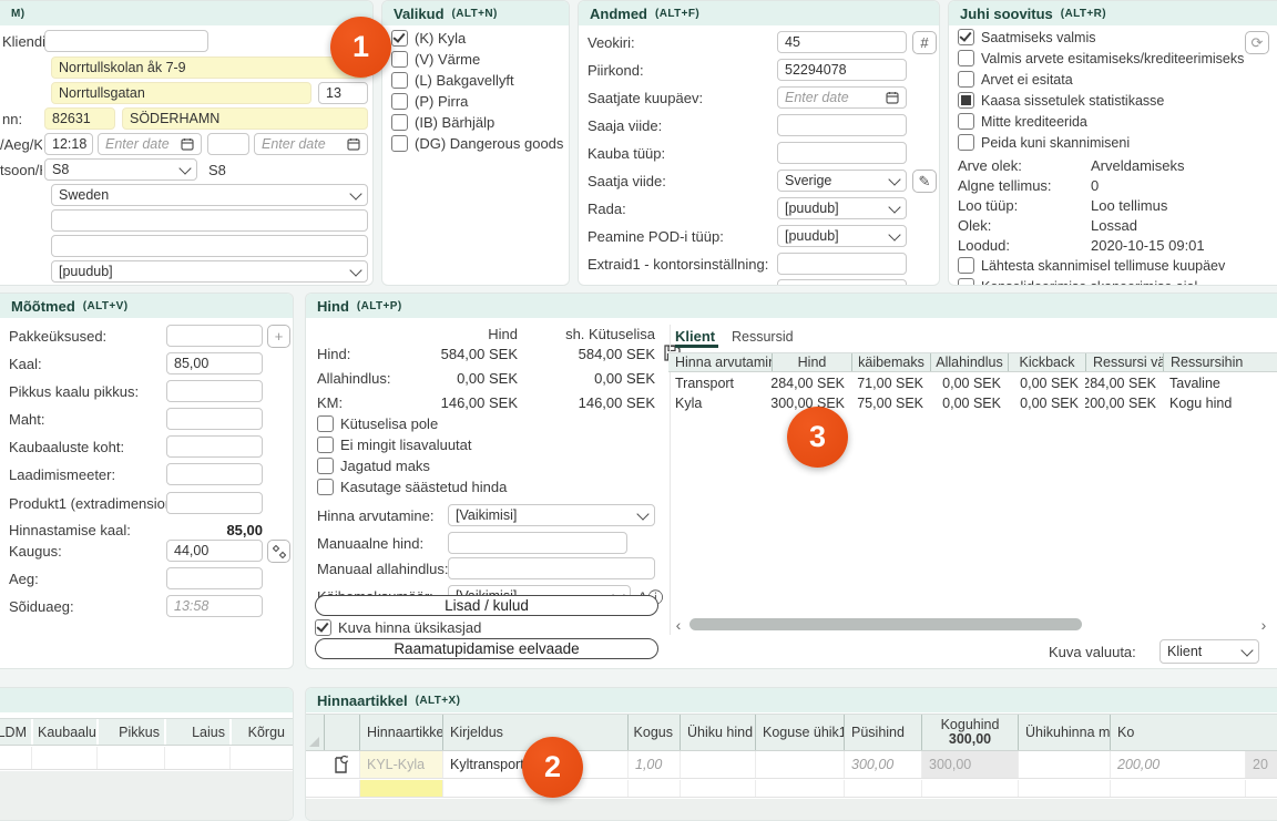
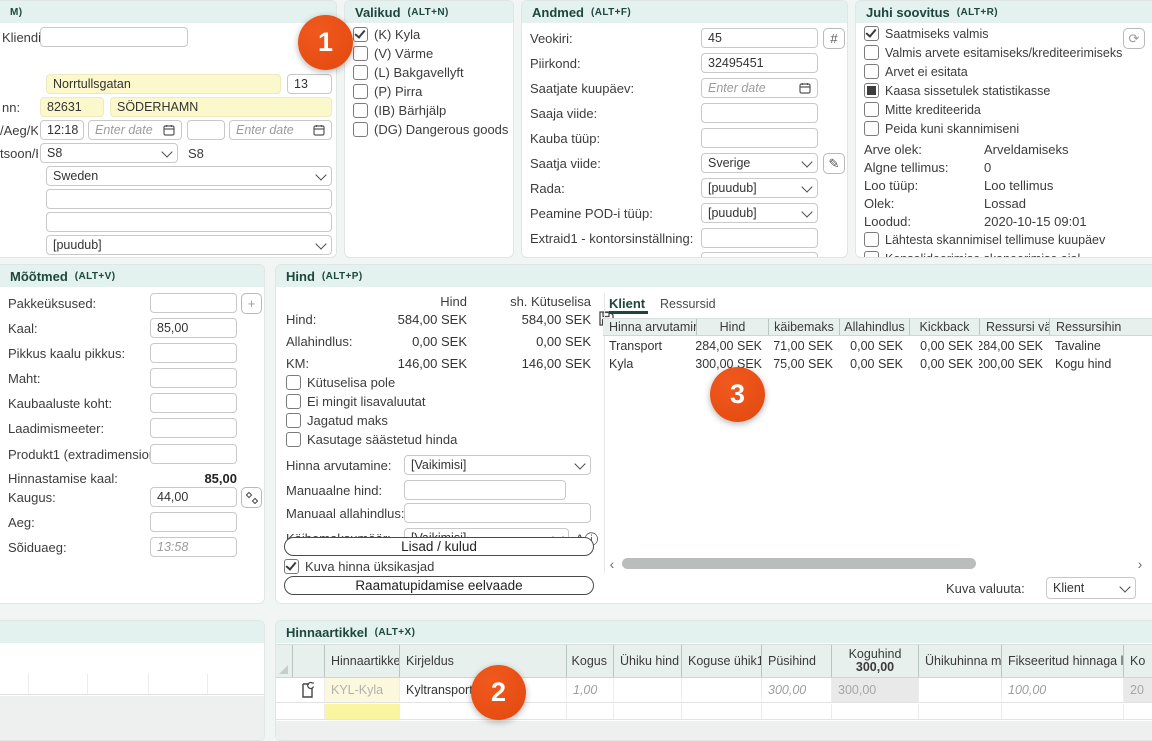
  M)
  Kliend
- Norrtullskolan åk 7-9
  Norrtullsgatan
  13
  nn:
  82631
  SÖDERHAMN
  /Aeg/K
  12:18
  Enter date
  Enter date
  tsoon/
  S8
  S8
  Sweden
  [puudub]
  Valikud
  (ALT+N)
  (K) Kyla
  (V) Värme
  (L) Bakgavellyft
  (P) Pirra
  (IB) Bärhjälp
  (DG) Dangerous goods
  Andmed
  (ALT+F)
  Veokiri:
  45
  #
  Piirkond:
- 52294078
+ 32495451
  Saatjate kuupäev:
  Enter date
  Saaja viide:
  Kauba tüüp:
  Saatja viide:
  Sverige
  ✎
  Rada:
  [puudub]
  Peamine POD-i tüüp:
  [puudub]
  Extraid1 - kontorsinställning:
  Juhi soovitus
  (ALT+R)
  Saatmiseks valmis
  Valmis arvete esitamiseks/krediteerimiseks
  Arvet ei esitata
  Kaasa sissetulek statistikasse
  Mitte krediteerida
  Peida kuni skannimiseni
  ⟳
  Arve olek:
  Arveldamiseks
  Algne tellimus:
  0
  Loo tüüp:
  Loo tellimus
  Olek:
  Lossad
  Loodud:
  2020-10-15 09:01
  Lähtesta skannimisel tellimuse kuupäev
  Mõõtmed
  (ALT+V)
  Pakkeüksused:
  +
  Kaal:
  85,00
  Pikkus kaalu pikkus:
  Maht:
  Kaubaaluste koht:
  Laadimismeeter:
  Produkt1 (extradimensio
  Hinnastamise kaal:
  85,00
  Kaugus:
  44,00
  Aeg:
  Sõiduaeg:
  13:58
  Hind
  (ALT+P)
  Hind
  sh. Kütuselisa
  Hind:
  584,00 SEK
  584,00 SEK
  Allahindlus:
  0,00 SEK
  0,00 SEK
  KM:
  146,00 SEK
  146,00 SEK
  Kütuselisa pole
  Ei mingit lisavaluutat
  Jagatud maks
  Kasutage säästetud hinda
  Hinna arvutamine:
  [Vaikimisi]
  Manuaalne hind:
  Manuaal allahindlus:
  Lisad / kulud
  Kuva hinna üksikasjad
  Raamatupidamise eelvaade
  Klient
  Ressursid
  Hinna arvutami
  Hind
  käibemaks
  Allahindlus
  Kickback
  Ressursi vä
  Ressursihin
  Transport
  284,00 SEK
  71,00 SEK
  0,00 SEK
  0,00 SEK
  284,00 SEK
  Tavaline
  Kyla
  300,00 SEK
  75,00 SEK
  0,00 SEK
  0,00 SEK
  200,00 SEK
  Kogu hind
  ‹
  ›
  Kuva valuuta:
  Klient
- LDM
- Kaubaalu
- Pikkus
- Laius
- Kõrgu
  Hinnaartikkel
  (ALT+X)
  Hinnaartikke
  Kirjeldus
  Kogus
  Ühiku hind
  Koguse ühik1
  Püsihind
  Koguhind
  300,00
  Ühikuhinna m
+ Fikseeritud hinnaga l
  Ko
  KYL-Kyla
  Kyltranspor
  1,00
  300,00
  300,00
- 200,00
+ 100,00
  20
  1
  2
  3
